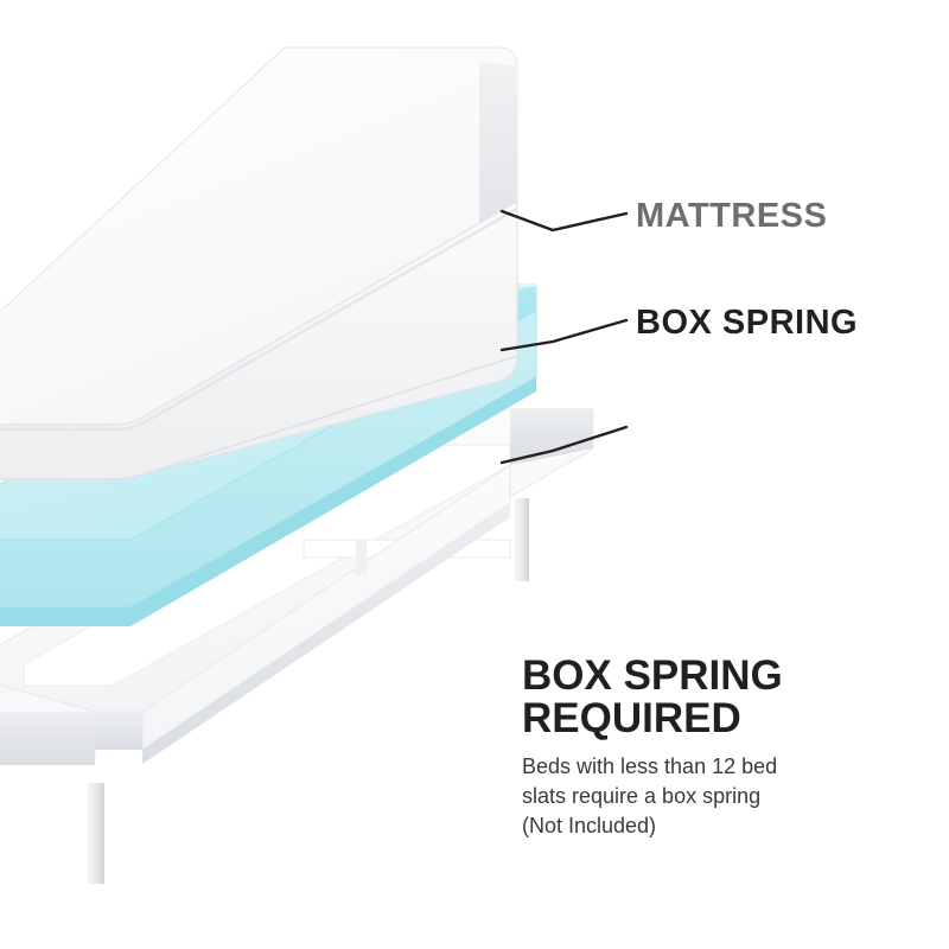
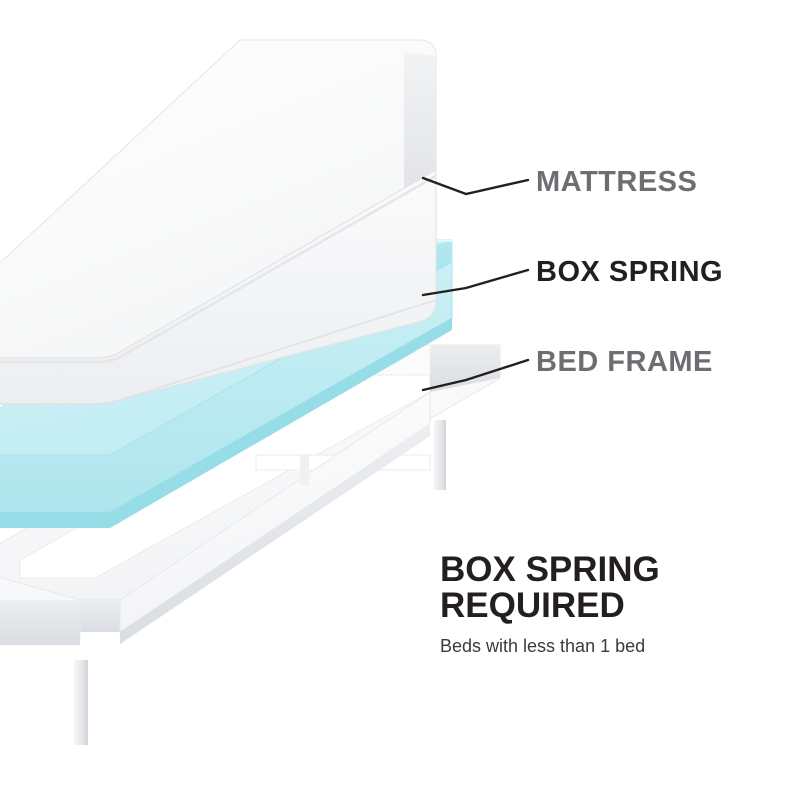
  MATTRESS
  BOX SPRING
+ BED FRAME
  BOX SPRING
  REQUIRED
- Beds with less than 12 bed
+ Beds with less than 1 bed
- slats require a box spring
- (Not Included)
